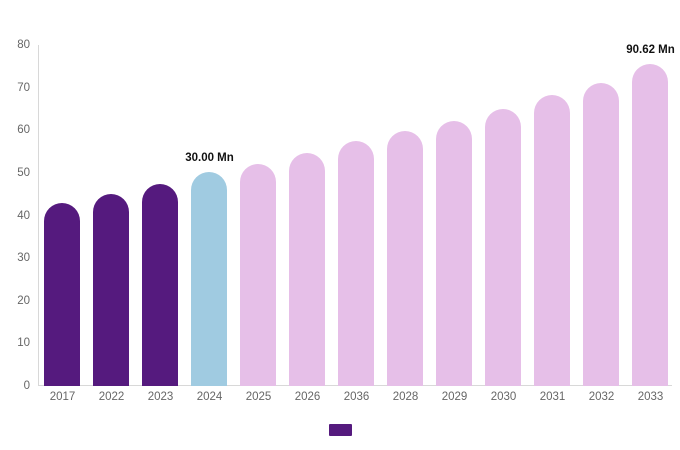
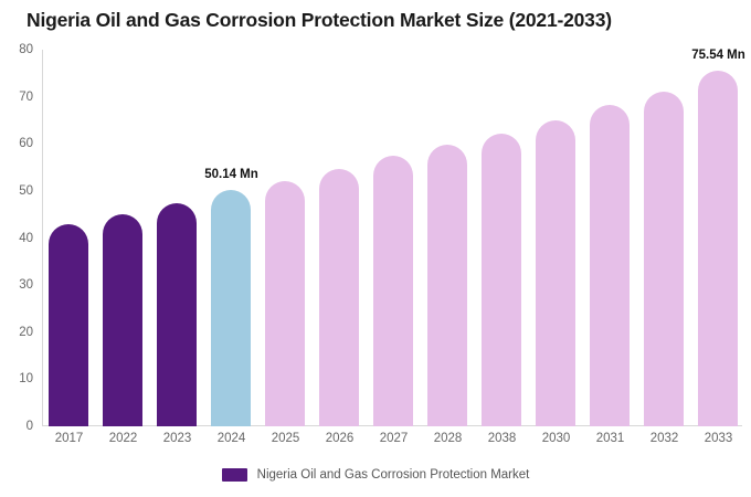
+ Nigeria Oil and Gas Corrosion Protection Market Size (2021-2033)
  0
  10
  20
  30
  40
  50
  60
  70
  80
- 30.00 Mn
+ 50.14 Mn
- 90.62 Mn
+ 75.54 Mn
  2017
  2022
  2023
  2024
  2025
  2026
- 2036
+ 2027
  2028
- 2029
+ 2038
  2030
  2031
  2032
  2033
+ Nigeria Oil and Gas Corrosion Protection Market
